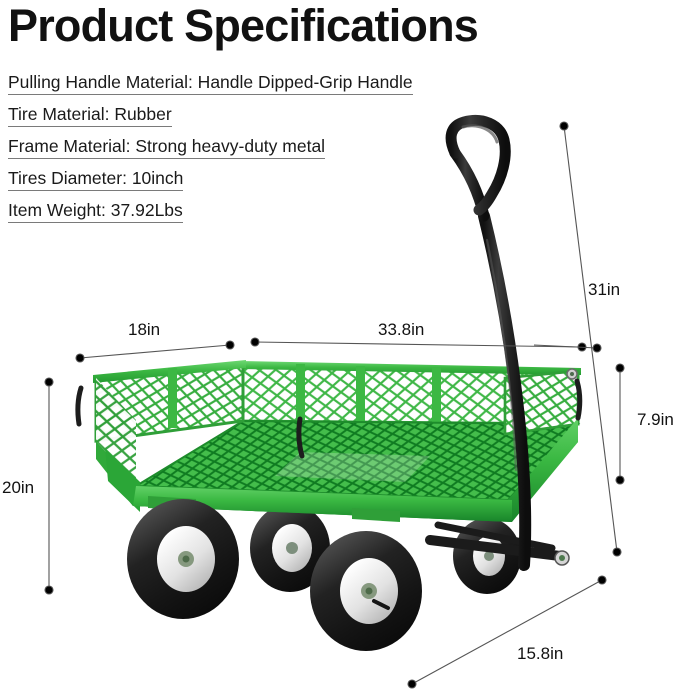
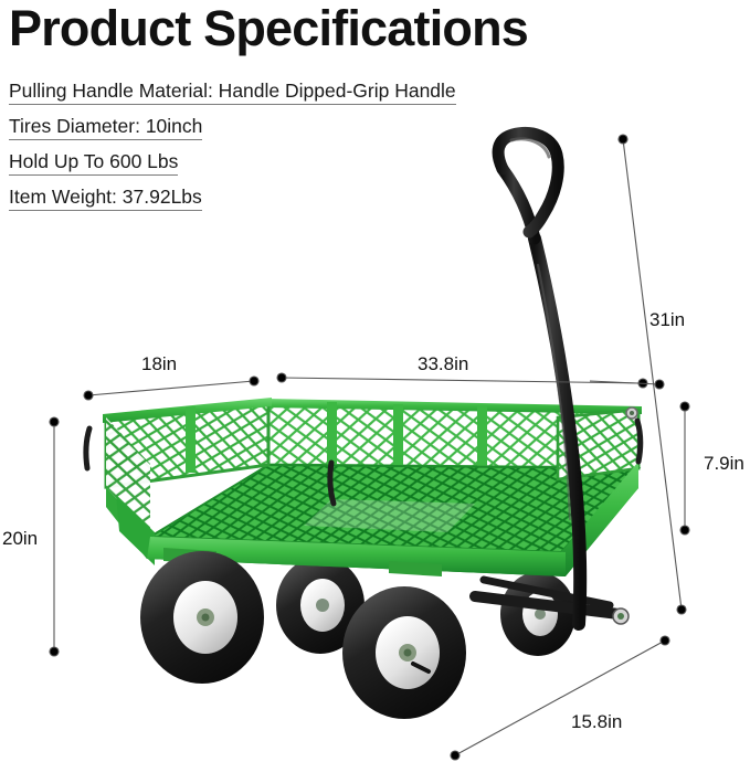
  Product Specifications
  Pulling Handle Material: Handle Dipped-Grip Handle
- Tire Material: Rubber
- Frame Material: Strong heavy-duty metal
  Tires Diameter: 10inch
+ Hold Up To 600 Lbs
  Item Weight: 37.92Lbs
  18in
  33.8in
  31in
  7.9in
  20in
  15.8in
